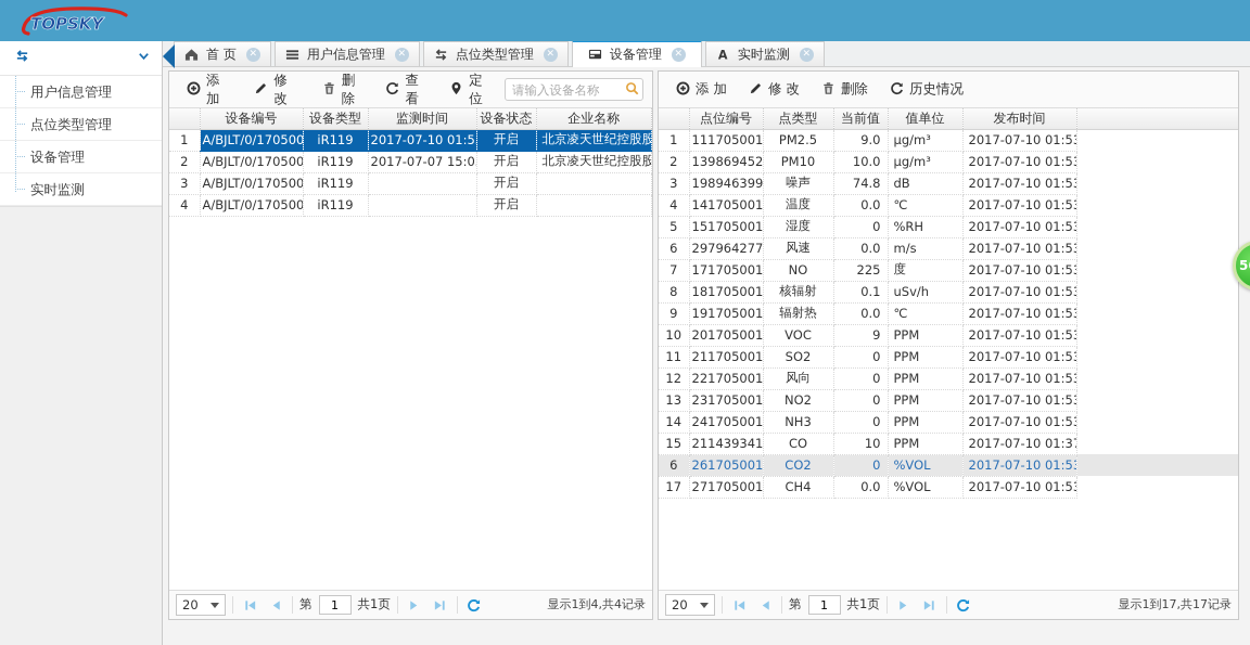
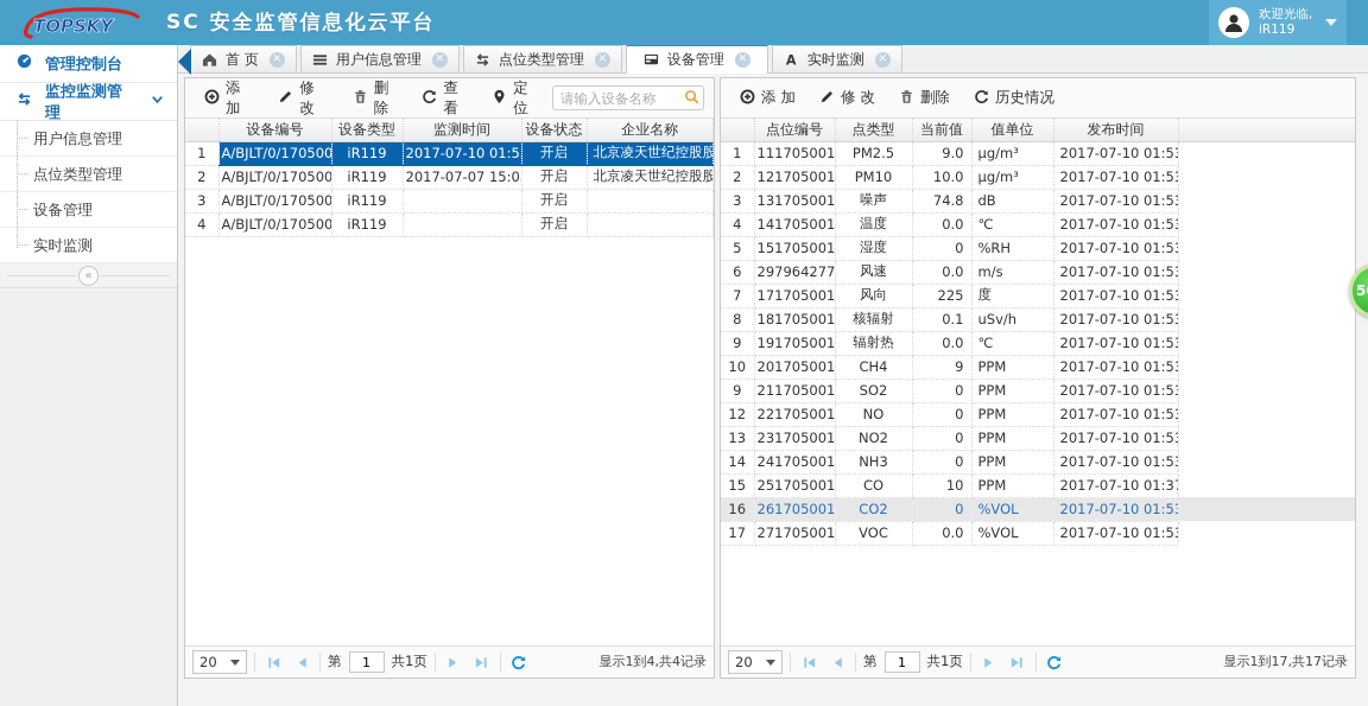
  TOPSKY
+ SC 安全监管信息化云平台
+ 欢迎光临,
+ iR119
+ 管理控制台
+ 监控监测管理
  用户信息管理
  点位类型管理
  设备管理
  实时监测
+ «
  首 页
  ✕
  用户信息管理
  ✕
  点位类型管理
  ✕
  设备管理
  ✕
  A
  实时监测
  ✕
  添 加
  修 改
  删除
  查看
  定位
  请输入设备名称
  	设备编号	设备类型	监测时间	设备状态	企业名称
  1	A/BJLT/0/170500	iR119	2017-07-10 01:5	开启	北京凌天世纪控股股
  2	A/BJLT/0/170500	iR119	2017-07-07 15:0	开启	北京凌天世纪控股股
  3	A/BJLT/0/170500	iR119		开启
  4	A/BJLT/0/170500	iR119		开启
  20
  第
  1
  共1页
  显示1到4,共4记录
  添 加
  修 改
  删除
  历史情况
  	点位编号	点类型	当前值	值单位	发布时间
  1	111705001	PM2.5	9.0	μg/m³	2017-07-10 01:5
- 2	139869452	PM10	10.0	μg/m³	2017-07-10 01:5
+ 2	121705001	PM10	10.0	μg/m³	2017-07-10 01:5
- 3	198946399	噪声	74.8	dB	2017-07-10 01:5
+ 3	131705001	噪声	74.8	dB	2017-07-10 01:5
  4	141705001	温度	0.0	℃	2017-07-10 01:5
  5	151705001	湿度	0	%RH	2017-07-10 01:5
  6	297964277	风速	0.0	m/s	2017-07-10 01:5
- 7	171705001	NO	225	度	2017-07-10 01:5
+ 7	171705001	风向	225	度	2017-07-10 01:5
  8	181705001	核辐射	0.1	uSv/h	2017-07-10 01:5
  9	191705001	辐射热	0.0	℃	2017-07-10 01:5
- 10	201705001	VOC	9	PPM	2017-07-10 01:5
+ 10	201705001	CH4	9	PPM	2017-07-10 01:5
- 11	211705001	SO2	0	PPM	2017-07-10 01:5
+ 9	211705001	SO2	0	PPM	2017-07-10 01:5
- 12	221705001	风向	0	PPM	2017-07-10 01:5
+ 12	221705001	NO	0	PPM	2017-07-10 01:5
  13	231705001	NO2	0	PPM	2017-07-10 01:5
  14	241705001	NH3	0	PPM	2017-07-10 01:5
- 15	211439341	CO	10	PPM	2017-07-10 01:3
+ 15	251705001	CO	10	PPM	2017-07-10 01:3
- 6	261705001	CO2	0	%VOL	2017-07-10 01:5
+ 16	261705001	CO2	0	%VOL	2017-07-10 01:5
- 17	271705001	CH4	0.0	%VOL	2017-07-10 01:5
+ 17	271705001	VOC	0.0	%VOL	2017-07-10 01:5
  20
  第
  1
  共1页
  显示1到17,共17记录
